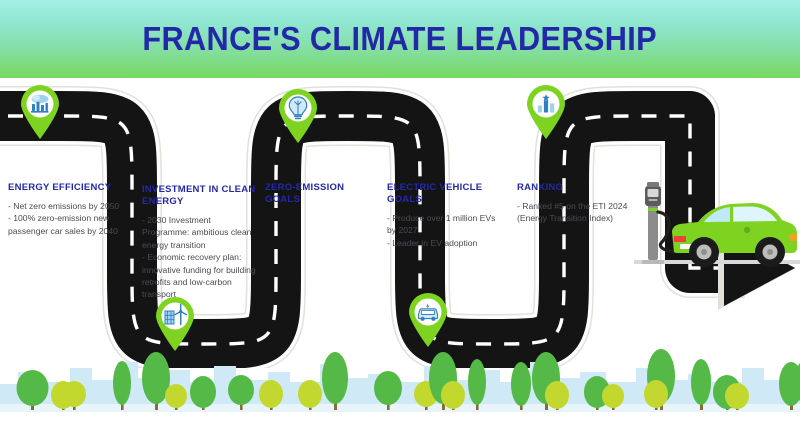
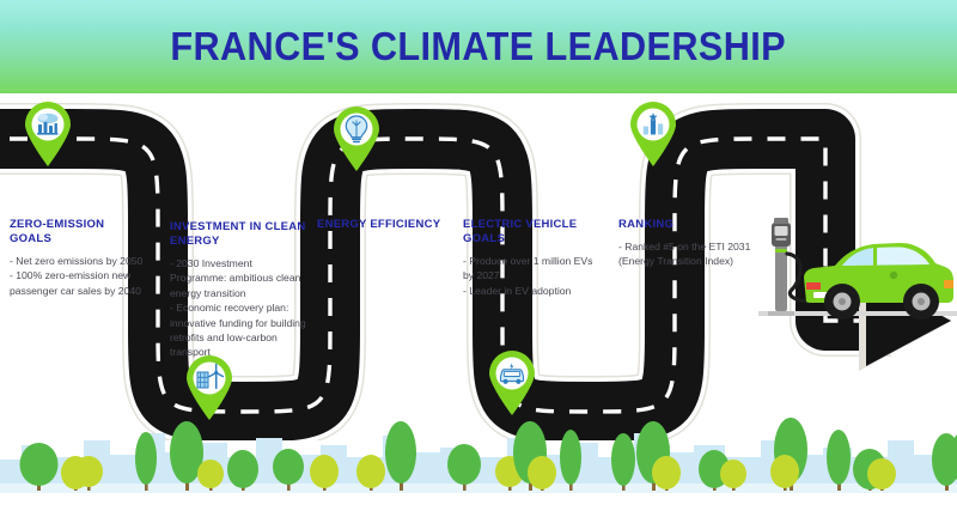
  FRANCE'S CLIMATE LEADERSHIP
- ENERGY EFFICIENCY
+ ZERO-EMISSION GOALS
  - Net zero emissions by 2050
  - 100% zero-emission new passenger car sales by 2040
  INVESTMENT IN CLEAN ENERGY
  - 2030 Investment Programme: ambitious clean energy transition
  - Economic recovery plan: innovative funding for building retrofits and low-carbon transport
- ZERO-EMISSION GOALS
+ ENERGY EFFICIENCY
  ELECTRIC VEHICLE GOALS
  - Produce over 1 million EVs by 2027
  - Leader in EV adoption
  RANKING
- - Ranked #5 on the ETI 2024 (Energy Transition Index)
+ - Ranked #5 on the ETI 2031 (Energy Transition Index)
